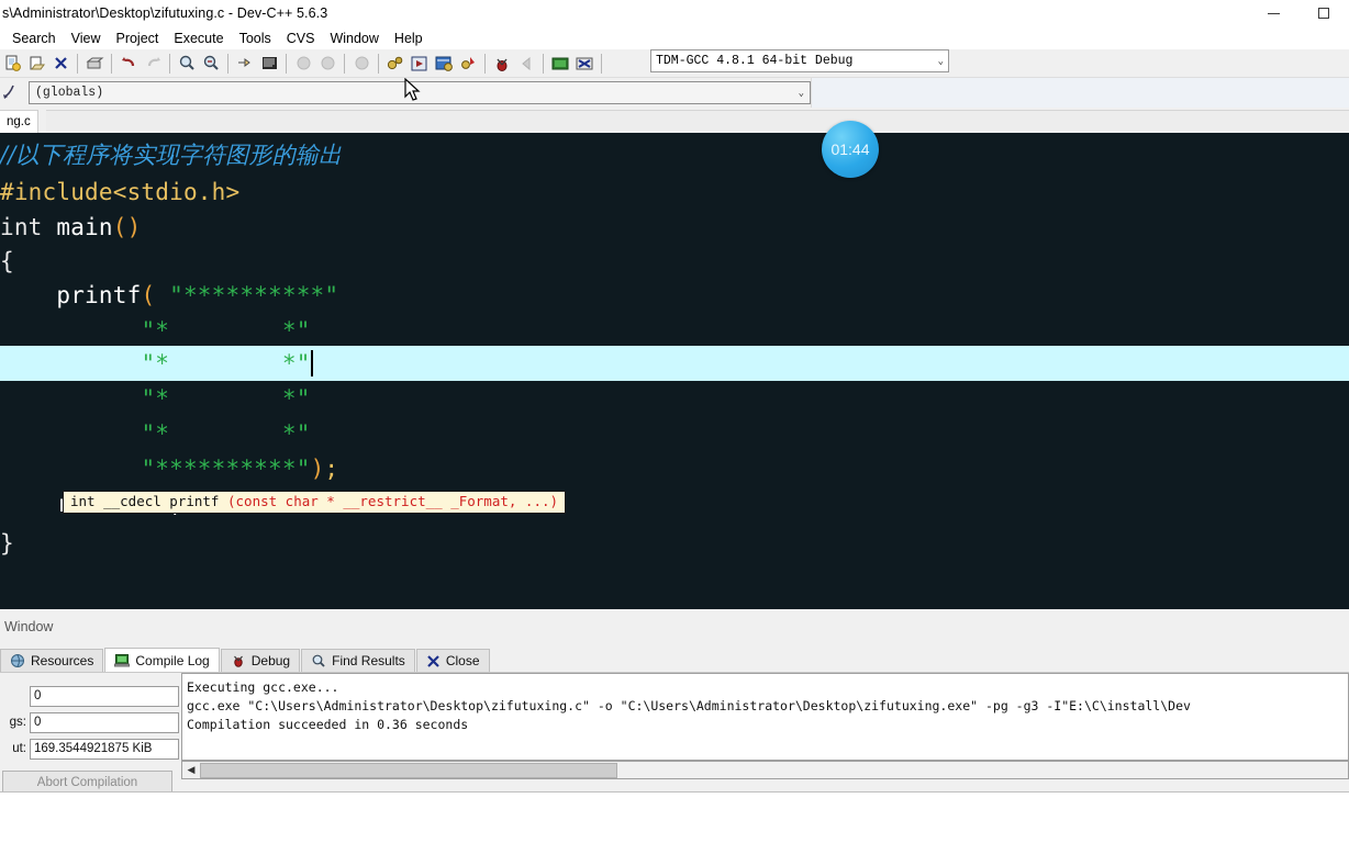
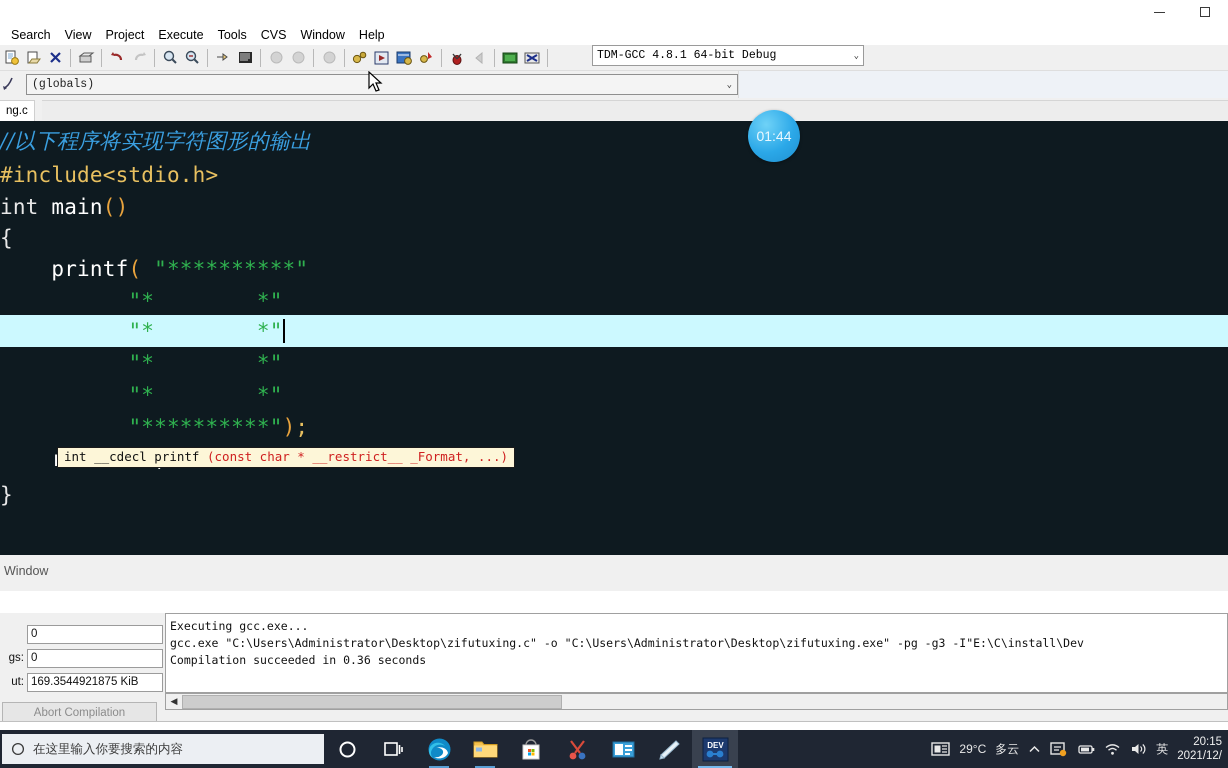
- s\Administrator\Desktop\zifutuxing.c - Dev-C++ 5.6.3
  Search
  View
  Project
  Execute
  Tools
  CVS
  Window
  Help
  TDM-GCC 4.8.1 64-bit Debug
  ⌄
  (globals)
  ⌄
  ng.c
  //以下程序将实现字符图形的输出
  #include<stdio.h>
  int
  main
  ()
  {
  printf
  (
  "**********"
  "* *"
  "* *"
  "* *"
  "* *"
  "**********"
  )
  ;
  }
  int __cdecl printf (const char * __restrict__ _Format, ...)
  01:44
  Window
- Resources
- Compile Log
- Debug
- Find Results
- Close
  0
  gs:
  0
  ut:
  169.3544921875 KiB
  Executing gcc.exe... gcc.exe "C:\Users\Administrator\Desktop\zifutuxing.c" -o "C:\Users\Administrator\Desktop\zifutuxing.exe" -pg -g3 -I"E:\C\install\Dev Compilation succeeded in 0.36 seconds
  ◀
  Abort Compilation
+ 在这里输入你要搜索的内容
+ DEV
+ 29°C
+ 多云
+ 英
+ 20:15
+ 2021/12/
